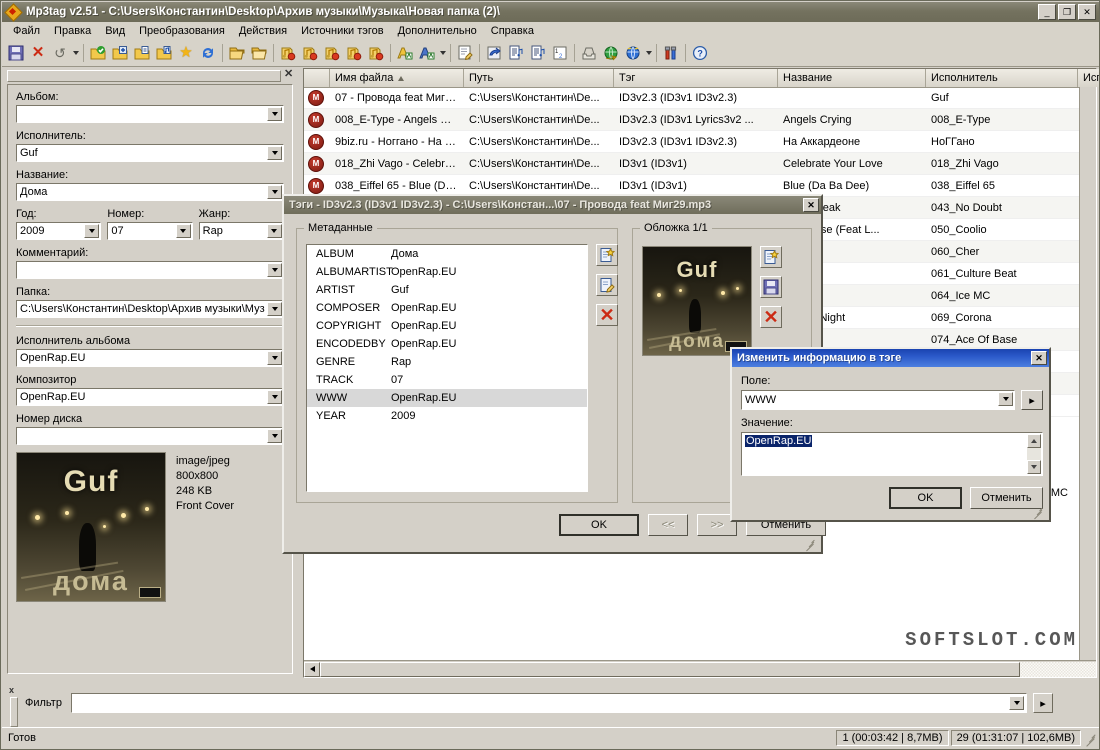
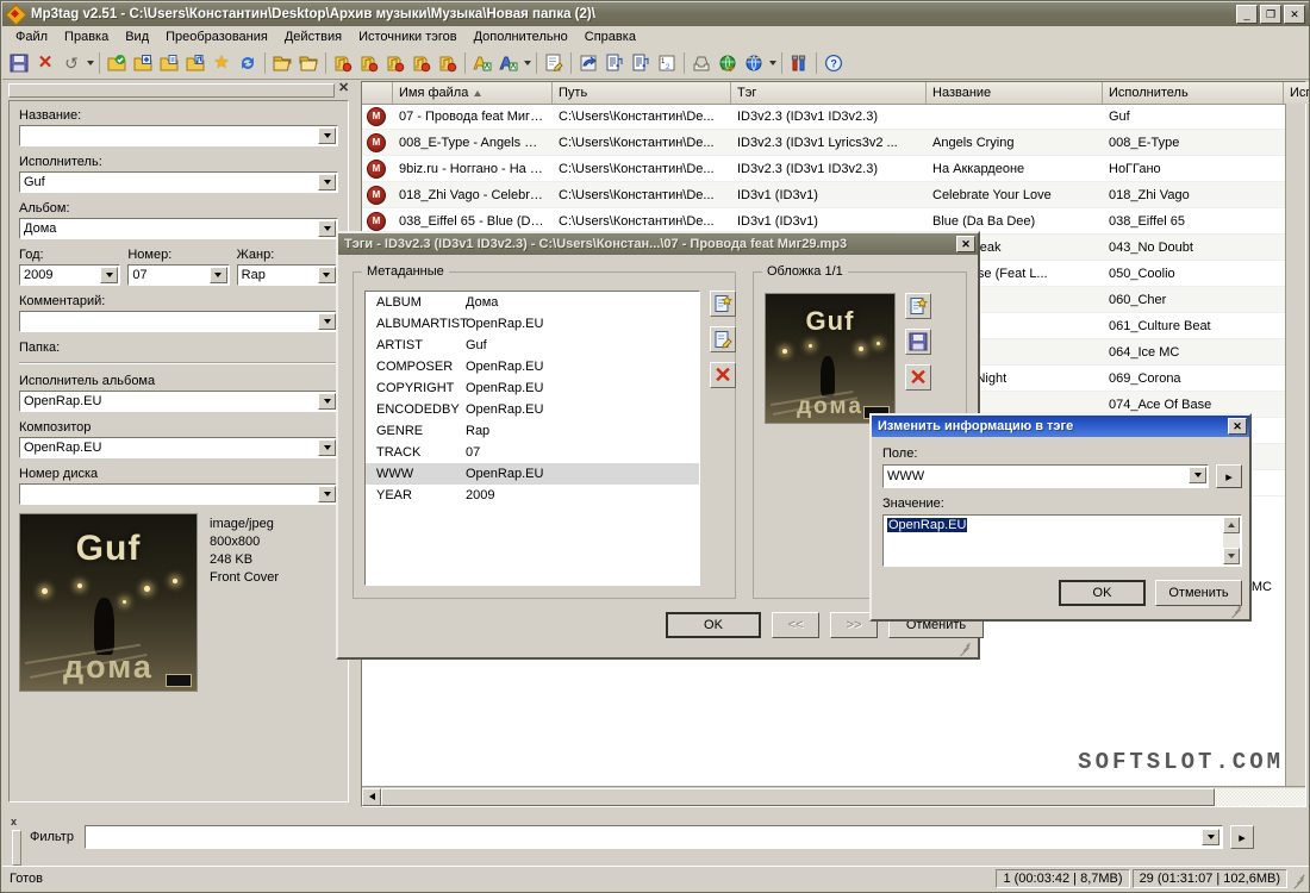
  Mp3tag v2.51 - C:\Users\Константин\Desktop\Архив музыки\Музыка\Новая папка (2)\
  _
  ❐
  ✕
  Файл
  Правка
  Вид
  Преобразования
  Действия
  Источники тэгов
  Дополнительно
  Справка
  ✕
  ↺
  ★
  ?
  ✕
- Альбом:
+ Название:
  Исполнитель:
  Guf
- Название:
+ Альбом:
  Дома
  Год:
  2009
  Номер:
  07
  Жанр:
  Rap
  Комментарий:
  Папка:
- C:\Users\Константин\Desktop\Архив музыки\Муз
  Исполнитель альбома
  OpenRap.EU
  Композитор
  OpenRap.EU
  Номер диска
  Guf
  дома
  image/jpeg
  800x800
  248 KB
  Front Cover
  Имя файла
  Путь
  Тэг
  Название
  Исполнитель
  M
  07 - Провода feat Миг29..
  C:\Users\Константин\De...
  ID3v2.3 (ID3v1 ID3v2.3)
  Guf
  M
  008_E-Type - Angels Cryi.
  C:\Users\Константин\De...
  ID3v2.3 (ID3v1 Lyrics3v2 ...
  Angels Crying
  008_E-Type
  M
  9biz.ru - Ноггано - На Ак..
  C:\Users\Константин\De...
  ID3v2.3 (ID3v1 ID3v2.3)
  На Аккардеоне
  НоГГано
  M
  018_Zhi Vago - Celebrate
  C:\Users\Константин\De...
  ID3v1 (ID3v1)
  Celebrate Your Love
  018_Zhi Vago
  M
  038_Eiffel 65 - Blue (Da B.
  C:\Users\Константин\De...
  ID3v1 (ID3v1)
  Blue (Da Ba Dee)
  038_Eiffel 65
  043_No Doubt
  050_Coolio
  060_Cher
  061_Culture Beat
  064_Ice MC
  069_Corona
  074_Ace Of Base
  MC
  SOFTSLOT.COM
  Тэги - ID3v2.3 (ID3v1 ID3v2.3) - C:\Users\Констан...\07 - Провода feat Миг29.mp3
  ✕
  Метаданные
  ALBUM
  Дома
  ALBUMARTIST
  OpenRap.EU
  ARTIST
  Guf
  COMPOSER
  OpenRap.EU
  COPYRIGHT
  OpenRap.EU
  ENCODEDBY
  OpenRap.EU
  GENRE
  Rap
  TRACK
  07
  WWW
  OpenRap.EU
  YEAR
  2009
  ✕
  Обложка 1/1
  Guf
  дома
  ✕
  OK
  <<
  >>
  Отменить
  Изменить информацию в тэге
  ✕
  Поле:
  WWW
  ▸
  Значение:
  OpenRap.EU
  OK
  Отменить
  x
  Фильтр
  ▸
  Готов
  1 (00:03:42 | 8,7MB)
  29 (01:31:07 | 102,6MB)
